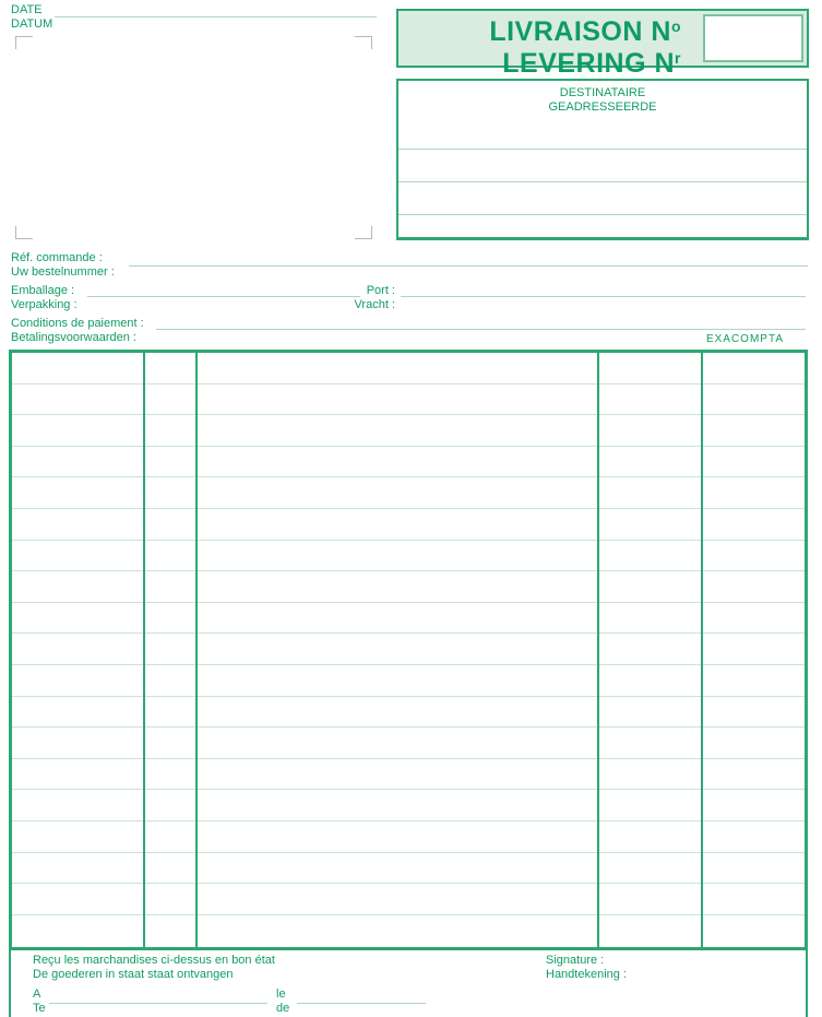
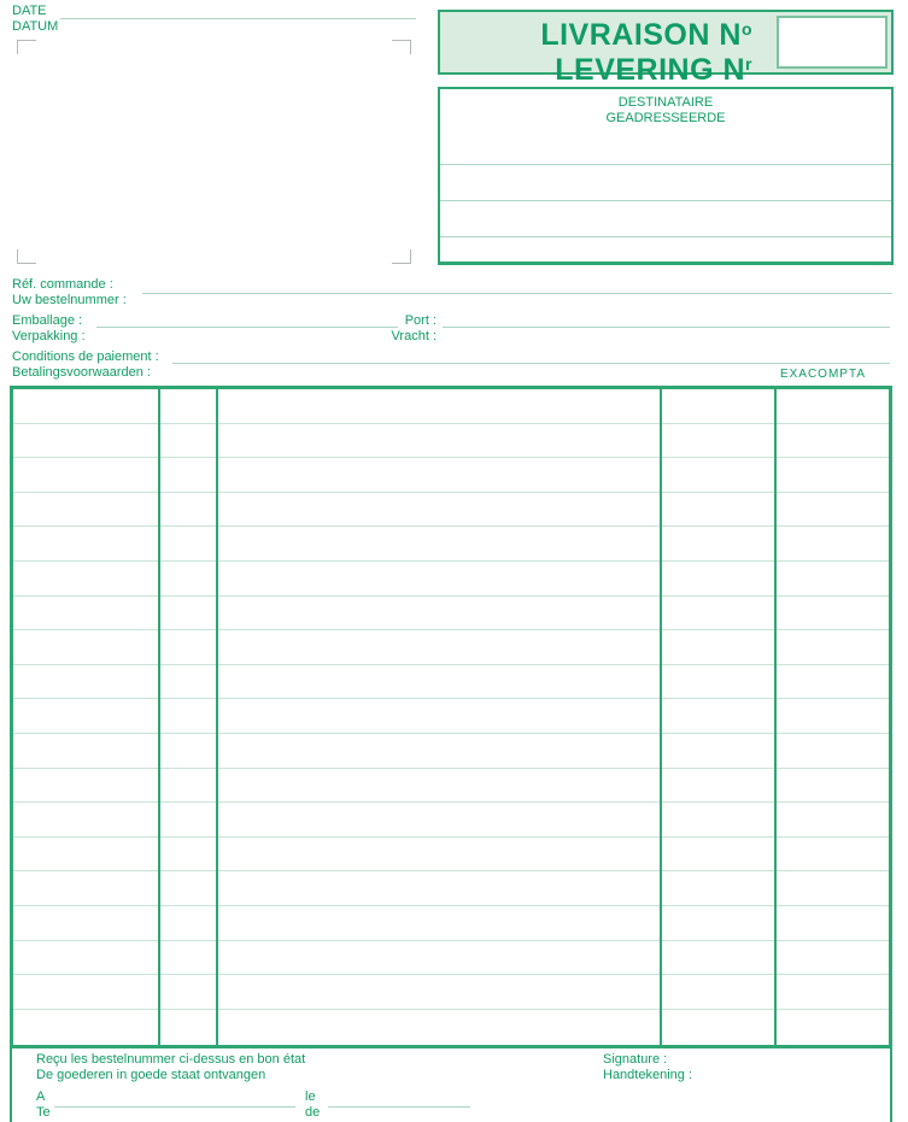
  DATE
  DATUM
  LIVRAISON No
  LEVERING Nr
  DESTINATAIRE
  GEADRESSEERDE
  Réf. commande :
  Uw bestelnummer :
  Emballage :
  Verpakking :
  Port :
  Vracht :
  Conditions de paiement :
  Betalingsvoorwaarden :
  EXACOMPTA
- Reçu les marchandises ci-dessus en bon état
+ Reçu les bestelnummer ci-dessus en bon état
- De goederen in staat staat ontvangen
+ De goederen in goede staat ontvangen
  Signature :
  Handtekening :
  A
  Te
  le
  de
